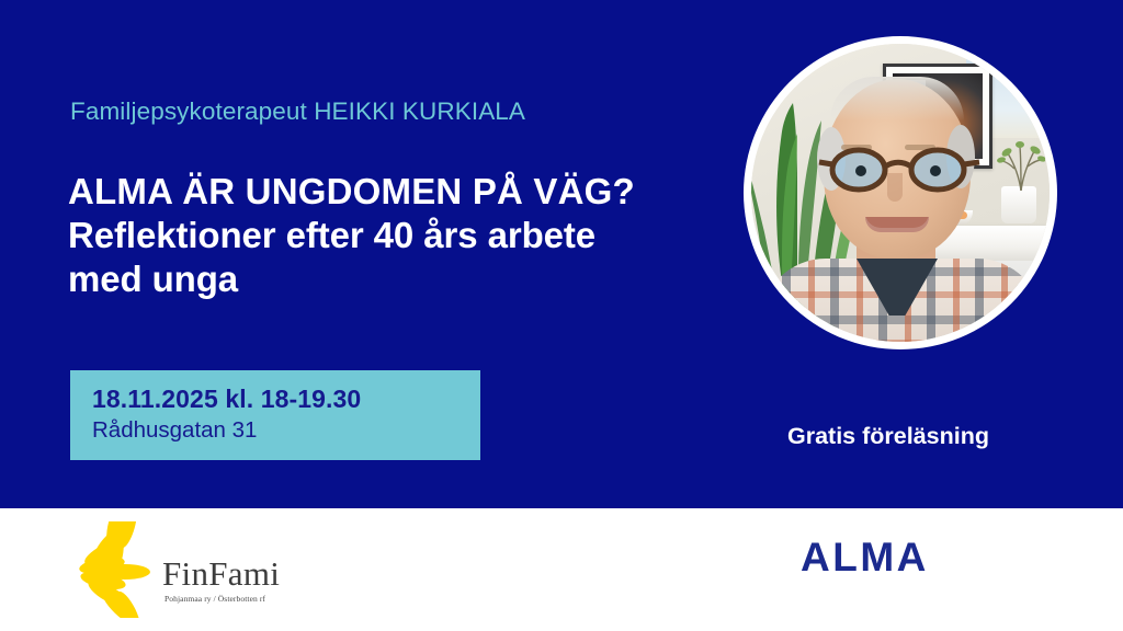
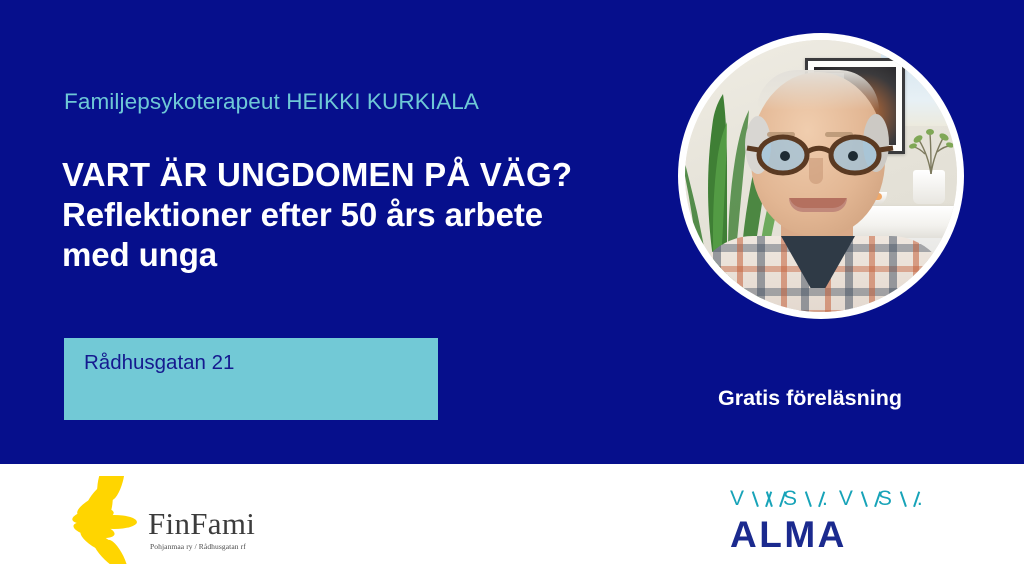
  Familjepsykoterapeut HEIKKI KURKIALA
- ALMA ÄR UNGDOMEN PÅ VÄG?
+ VART ÄR UNGDOMEN PÅ VÄG?
- Reflektioner efter 40 års arbete
+ Reflektioner efter 50 års arbete
  med unga
- 18.11.2025 kl. 18-19.30
- Rådhusgatan 31
+ Rådhusgatan 21
  Gratis föreläsning
  FinFami
- Pohjanmaa ry / Österbotten rf
+ Pohjanmaa ry / Rådhusgatan rf
+ V S .V S .
  ALMA
